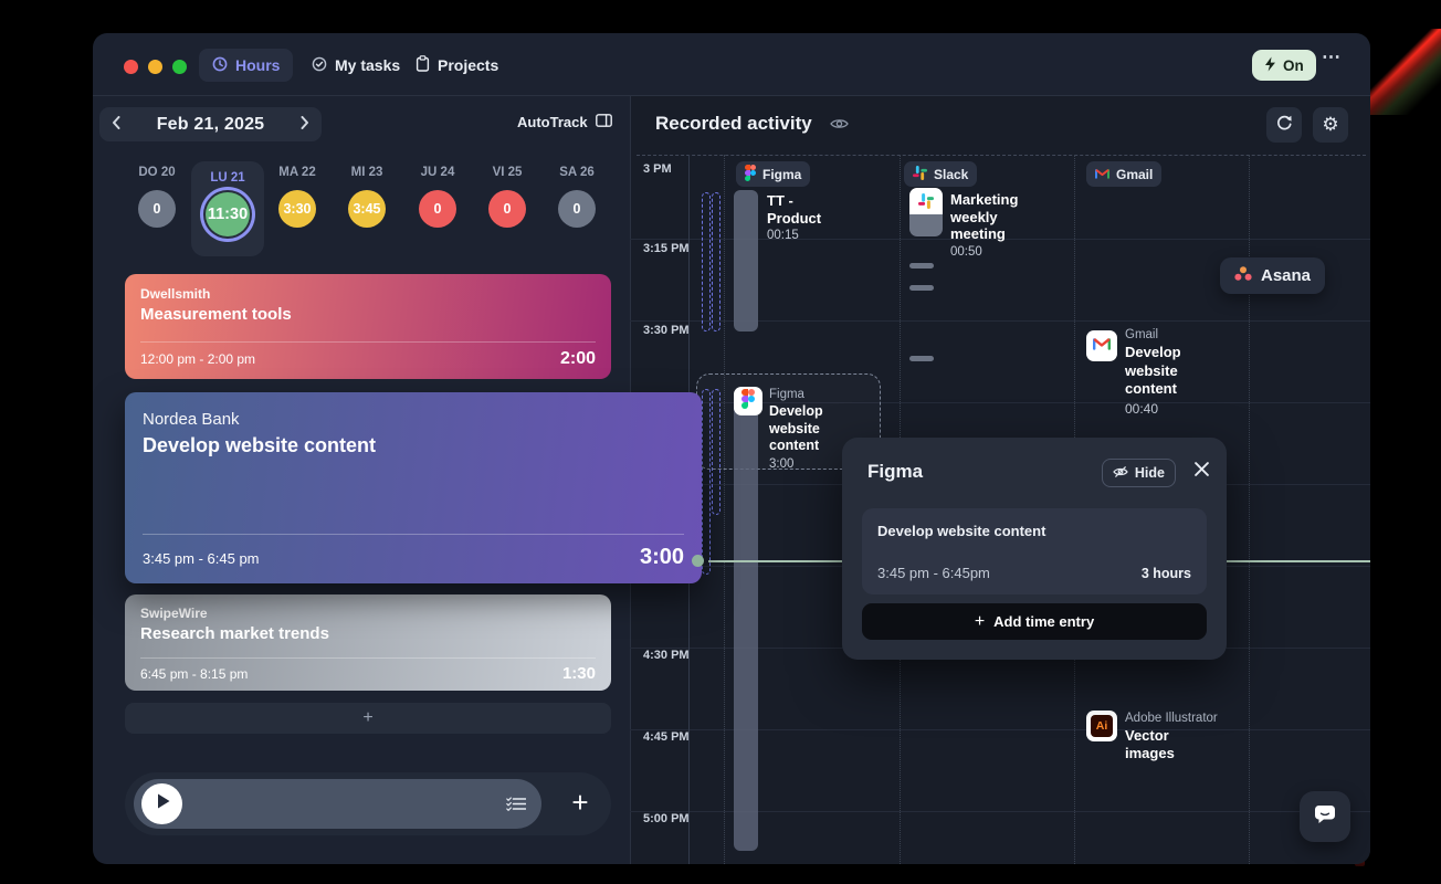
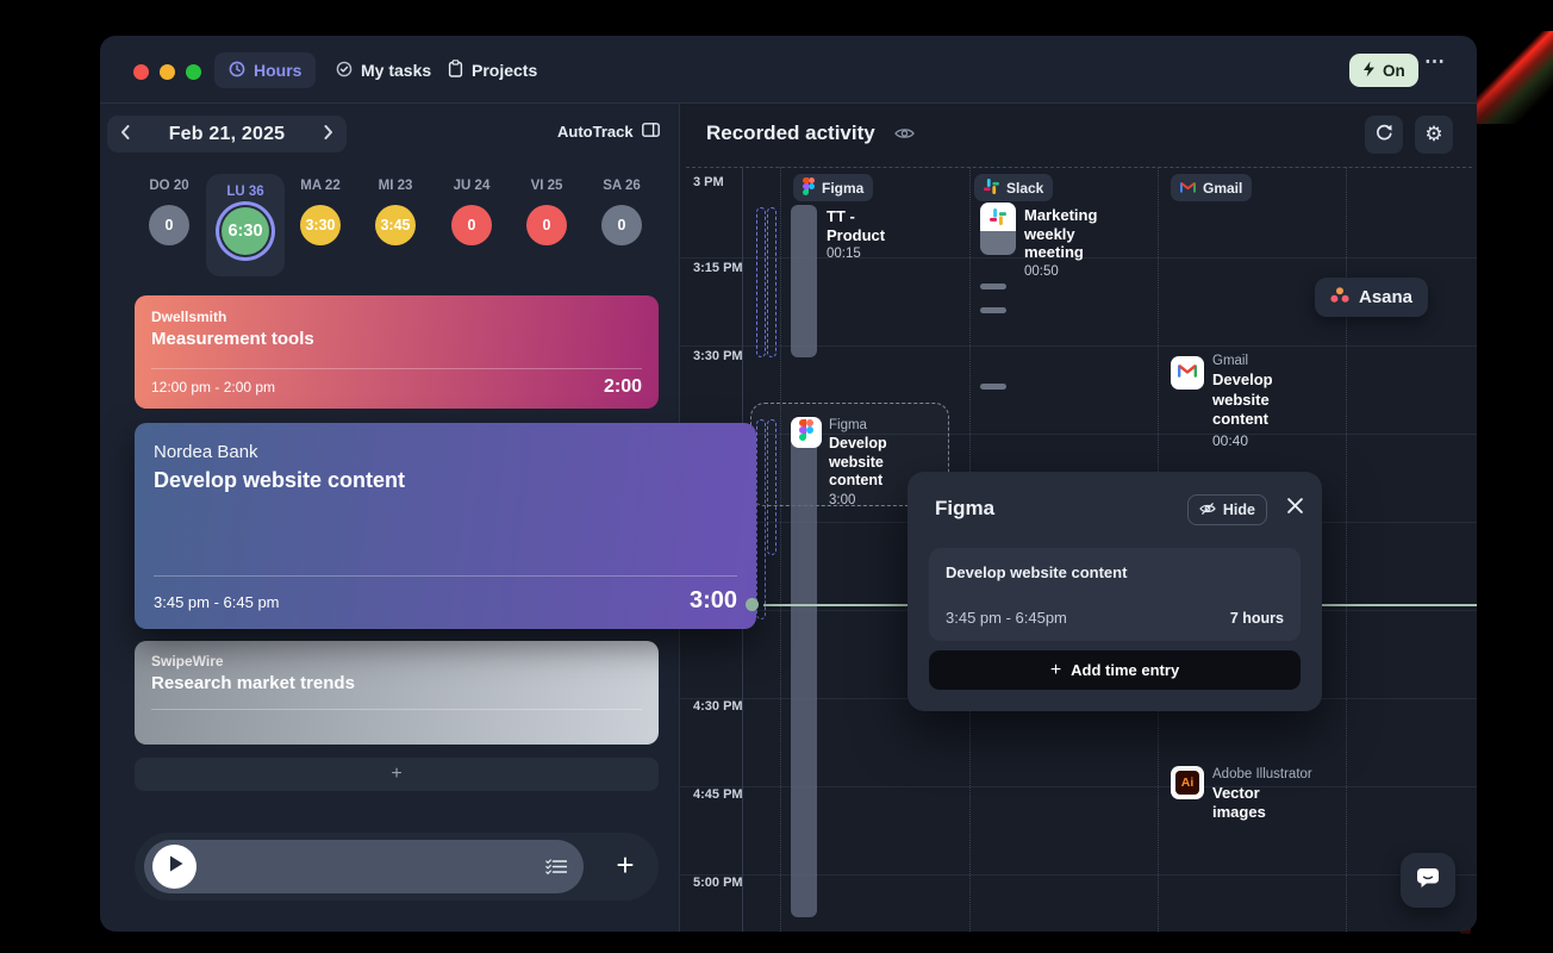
  Hours
  My tasks
  Projects
  On
  ⋯
  Feb 21, 2025
  AutoTrack
  DO 20
  0
- LU 21
+ LU 36
- 11:30
+ 6:30
  MA 22
  3:30
  MI 23
  3:45
  JU 24
  0
  VI 25
  0
  SA 26
  0
  Dwellsmith
  Measurement tools
  12:00 pm - 2:00 pm
  2:00
  Nordea Bank
  Develop website content
  3:45 pm - 6:45 pm
  3:00
  SwipeWire
  Research market trends
- 6:45 pm - 8:15 pm
- 1:30
  +
  +
  Recorded activity
  ⚙
  3 PM
  3:15 PM
  3:30 PM
  4:30 PM
  4:45 PM
  5:00 PM
  Figma
  Slack
  Gmail
  TT - Product
  00:15
  Marketing weekly meeting
  00:50
  Asana
  Gmail
  Develop website content
  00:40
  Figma
  Develop website content
  3:00
  Ai
  Adobe Illustrator
  Vector images
  Figma
  Hide
  Develop website content
  3:45 pm - 6:45pm
- 3 hours
+ 7 hours
  +
  Add time entry
